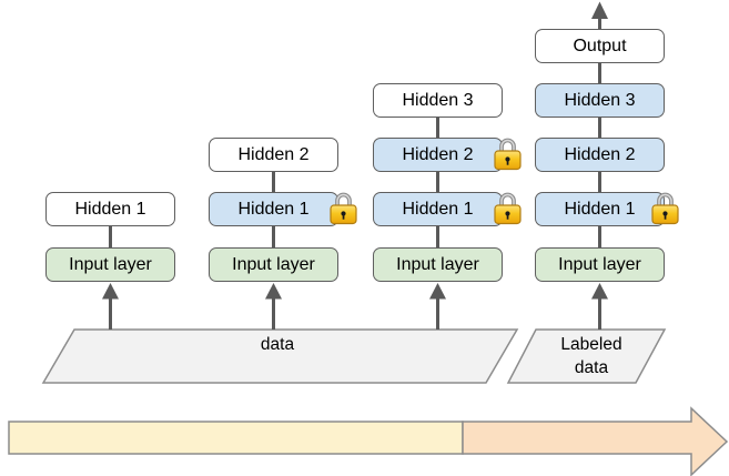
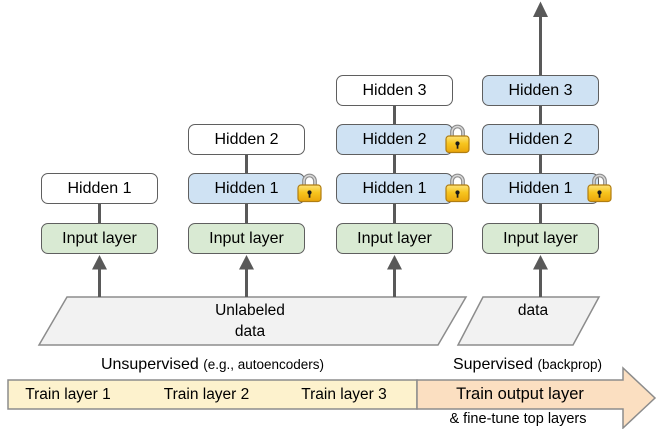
  Hidden 1
  Input layer
  Hidden 2
  Hidden 1
  Input layer
  Hidden 3
  Hidden 2
  Hidden 1
  Input layer
- Output
  Hidden 3
  Hidden 2
  Hidden 1
  Input layer
+ Unlabeled
  data
- Labeled
  data
+ Unsupervised (e.g., autoencoders)
+ Supervised (backprop)
+ Train layer 1
+ Train layer 2
+ Train layer 3
+ Train output layer
+ & fine-tune top layers
